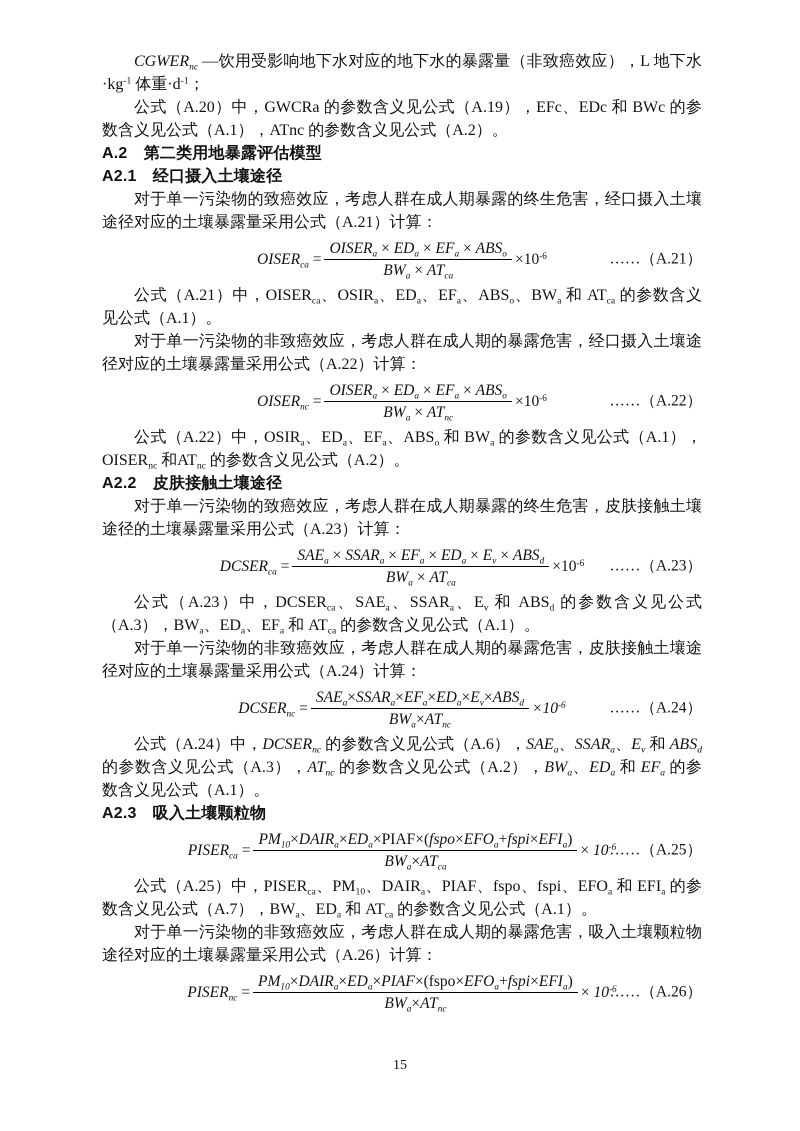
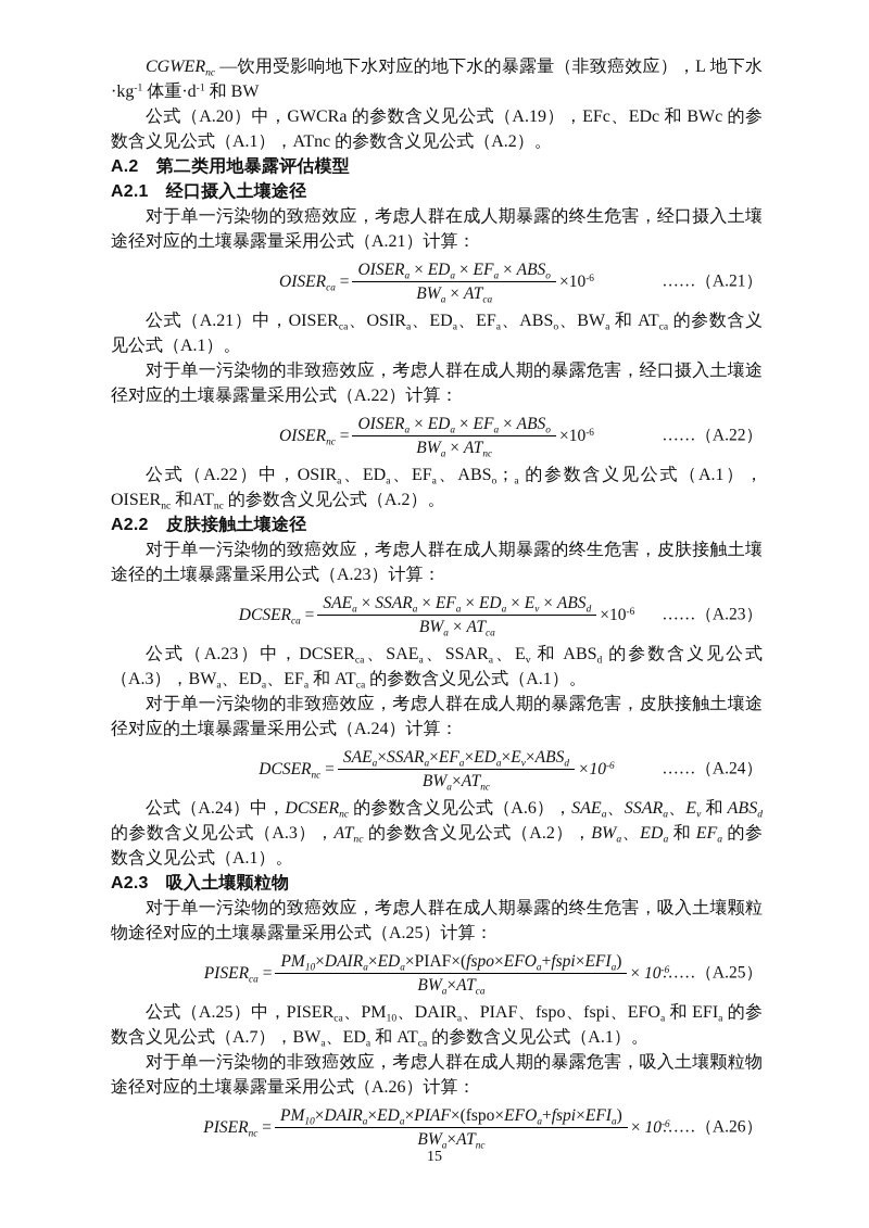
- CGWERnc —饮用受影响地下水对应的地下水的暴露量（非致癌效应），L 地下水·kg-1 体重·d-1；
+ CGWERnc —饮用受影响地下水对应的地下水的暴露量（非致癌效应），L 地下水·kg-1 体重·d-1 和 BW
  公式（A.20）中，GWCRa 的参数含义见公式（A.19），EFc、EDc 和 BWc 的参数含义见公式（A.1），ATnc 的参数含义见公式（A.2）。
  A.2 第二类用地暴露评估模型
  A2.1 经口摄入土壤途径
  对于单一污染物的致癌效应，考虑人群在成人期暴露的终生危害，经口摄入土壤途径对应的土壤暴露量采用公式（A.21）计算：
  OISERca =
  OISERa × EDa × EFa × ABSo
  BWa × ATca
  ×10-6
  ……（A.21）
  公式（A.21）中，OISERca、OSIRa、EDa、EFa、ABSo、BWa 和 ATca 的参数含义见公式（A.1）。
  对于单一污染物的非致癌效应，考虑人群在成人期的暴露危害，经口摄入土壤途径对应的土壤暴露量采用公式（A.22）计算：
  OISERnc =
  OISERa × EDa × EFa × ABSo
  BWa × ATnc
  ×10-6
  ……（A.22）
- 公式（A.22）中，OSIRa、EDa、EFa、ABSo 和 BWa 的参数含义见公式（A.1），OISERnc 和ATnc 的参数含义见公式（A.2）。
+ 公式（A.22）中，OSIRa、EDa、EFa、ABSo；a 的参数含义见公式（A.1），OISERnc 和ATnc 的参数含义见公式（A.2）。
  A2.2 皮肤接触土壤途径
  对于单一污染物的致癌效应，考虑人群在成人期暴露的终生危害，皮肤接触土壤途径的土壤暴露量采用公式（A.23）计算：
  DCSERca =
  SAEa × SSARa × EFa × EDa × Ev × ABSd
  BWa × ATca
  ×10-6
  ……（A.23）
  公式（A.23）中，DCSERca、SAEa、SSARa、Ev 和 ABSd 的参数含义见公式（A.3），BWa、EDa、EFa 和 ATca 的参数含义见公式（A.1）。
  对于单一污染物的非致癌效应，考虑人群在成人期的暴露危害，皮肤接触土壤途径对应的土壤暴露量采用公式（A.24）计算：
  DCSERnc =
  SAEa×SSARa×EFa×EDa×Ev×ABSd
  BWa×ATnc
  ×10-6
  ……（A.24）
  公式（A.24）中，DCSERnc 的参数含义见公式（A.6），SAEa、SSARa、Ev 和 ABSd 的参数含义见公式（A.3），ATnc 的参数含义见公式（A.2），BWa、EDa 和 EFa 的参数含义见公式（A.1）。
  A2.3 吸入土壤颗粒物
+ 对于单一污染物的致癌效应，考虑人群在成人期暴露的终生危害，吸入土壤颗粒物途径对应的土壤暴露量采用公式（A.25）计算：
  PISERca =
  PM10×DAIRa×EDa×PIAF×(fspo×EFOa+fspi×EFIa)
  BWa×ATca
  × 10-6
  ……（A.25）
  公式（A.25）中，PISERca、PM10、DAIRa、PIAF、fspo、fspi、EFOa 和 EFIa 的参数含义见公式（A.7），BWa、EDa 和 ATca 的参数含义见公式（A.1）。
  对于单一污染物的非致癌效应，考虑人群在成人期的暴露危害，吸入土壤颗粒物途径对应的土壤暴露量采用公式（A.26）计算：
  PISERnc =
  PM10×DAIRa×EDa×PIAF×(fspo×EFOa+fspi×EFIa)
  BWa×ATnc
  × 10-6
  ……（A.26）
  15
